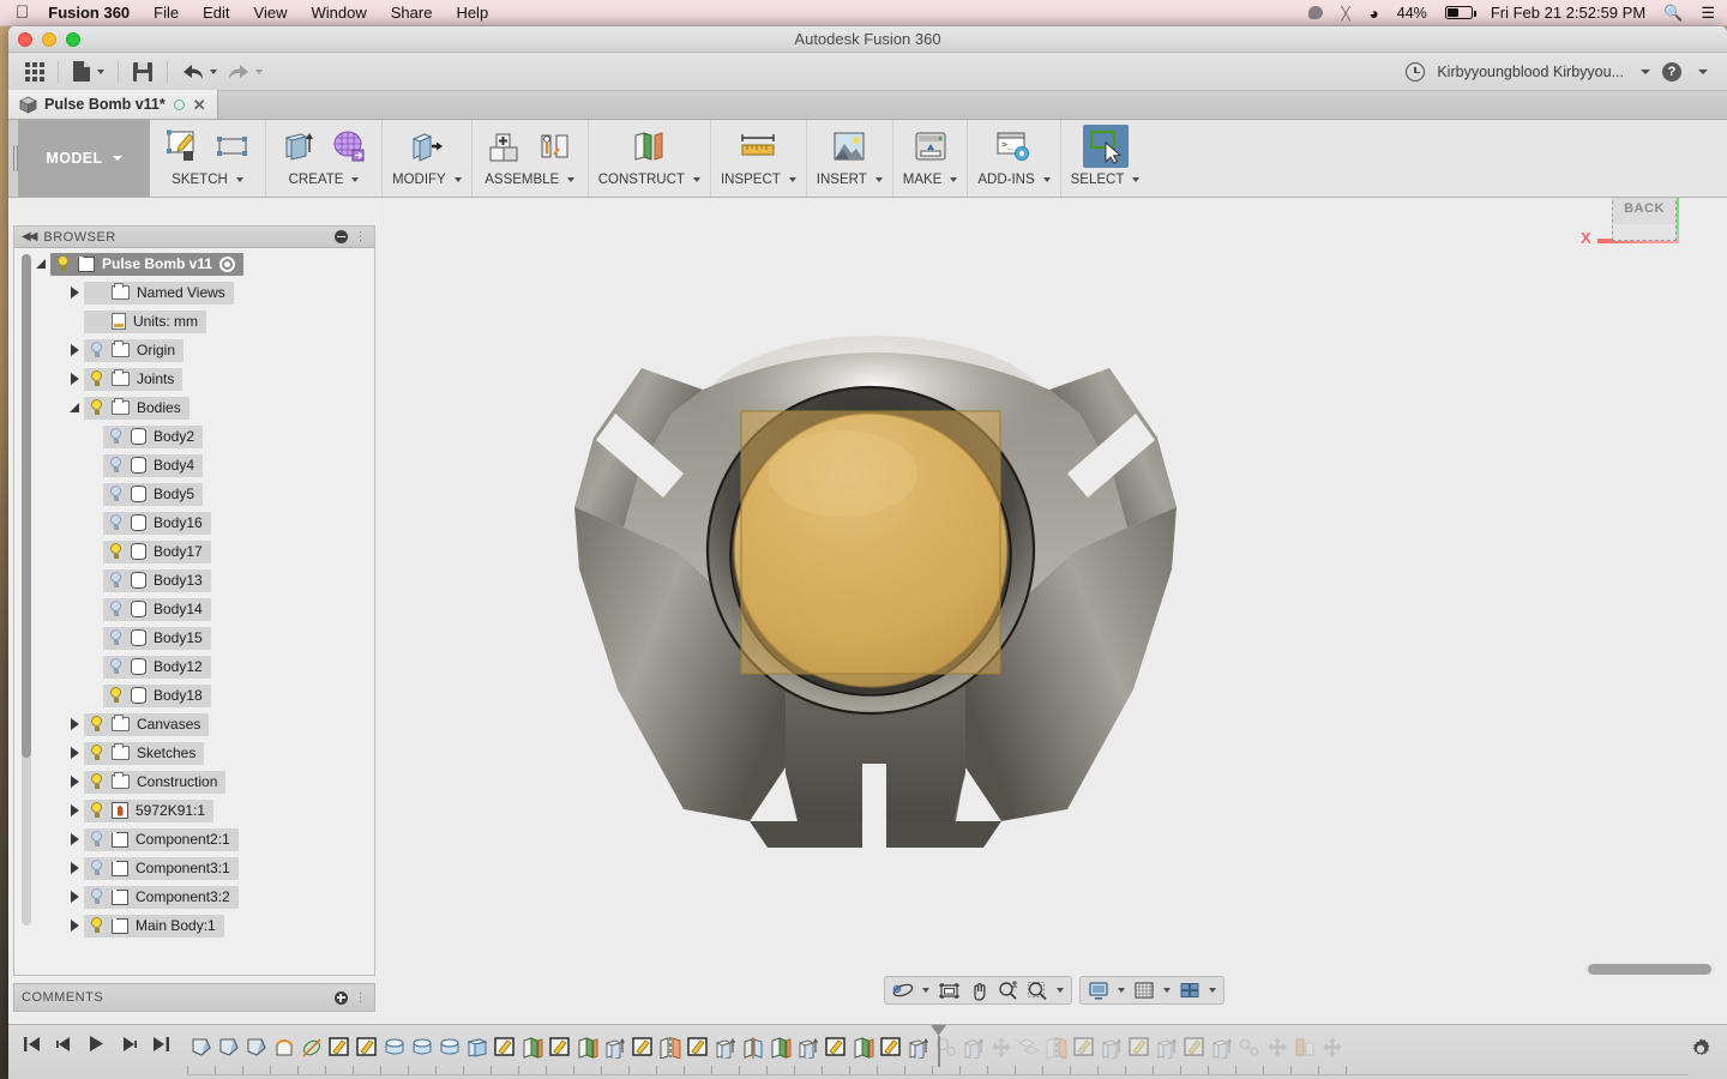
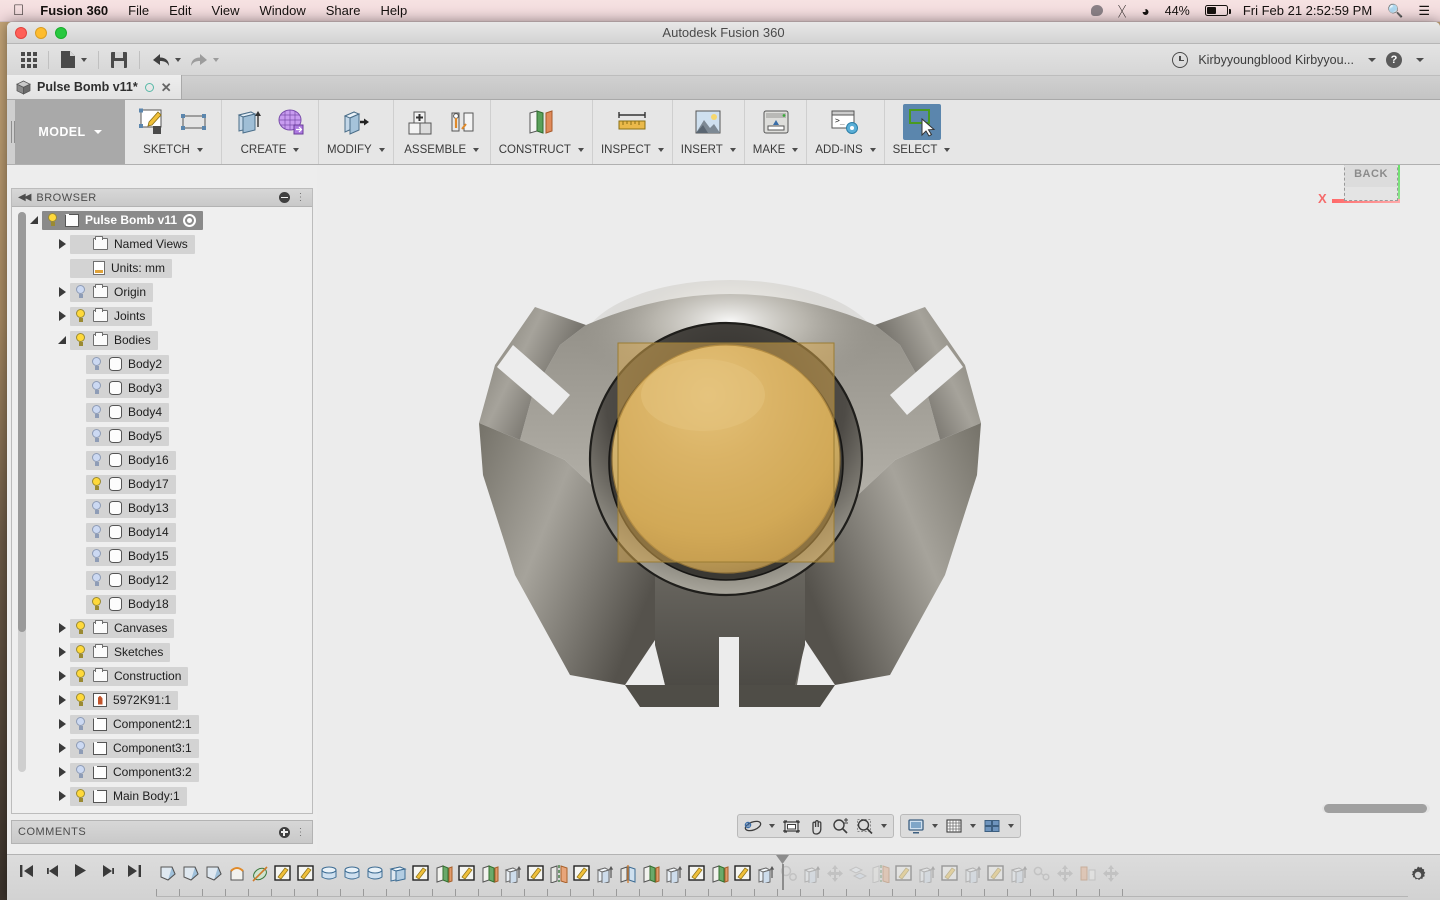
  
  Fusion 360
  File
  Edit
  View
  Window
  Share
  Help
  ᚷ
  ◕
  44%
  Fri Feb 21 2:52:59 PM
  🔍
  ☰
  Autodesk Fusion 360
  Kirbyyoungblood Kirbyyou...
  ?
  Pulse Bomb v11*
  ✕
  MODEL
  SKETCH
  CREATE
  MODIFY
  ASSEMBLE
  CONSTRUCT
  INSPECT
  INSERT
  MAKE
  >_
  ADD-INS
  SELECT
  X
  BACK
  ◀◀
  BROWSER
  ⋮
  Pulse Bomb v11
  Named Views
  Units: mm
  Origin
  Joints
  Bodies
  Body2
+ Body3
  Body4
  Body5
  Body16
  Body17
  Body13
  Body14
  Body15
  Body12
  Body18
  Canvases
  Sketches
  Construction
  5972K91:1
  Component2:1
  Component3:1
  Component3:2
  Main Body:1
  COMMENTS
  ⋮
